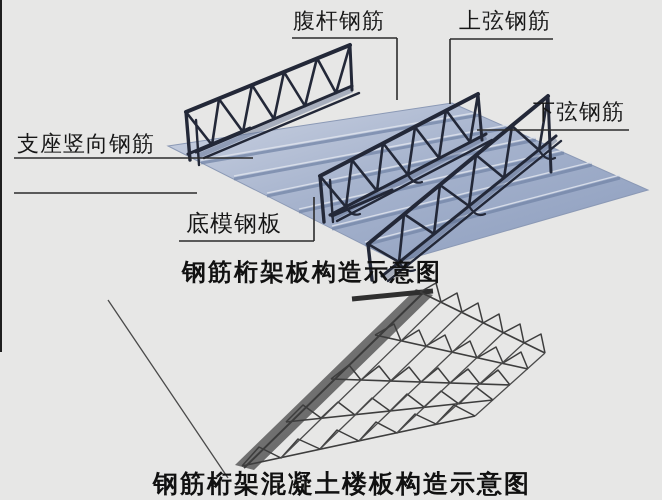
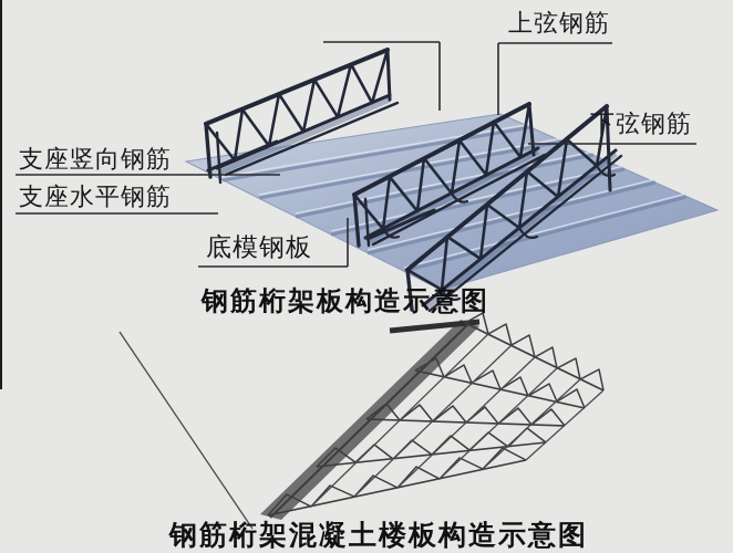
- 腹杆钢筋
  上弦钢筋
  下弦钢筋
  支座竖向钢筋
+ 支座水平钢筋
  底模钢板
  钢筋桁架板构造示意图
  钢筋桁架混凝土楼板构造示意图
